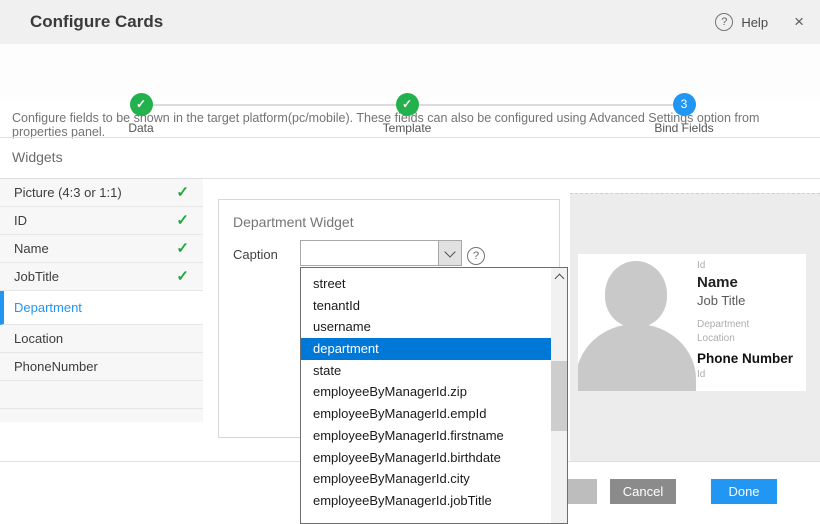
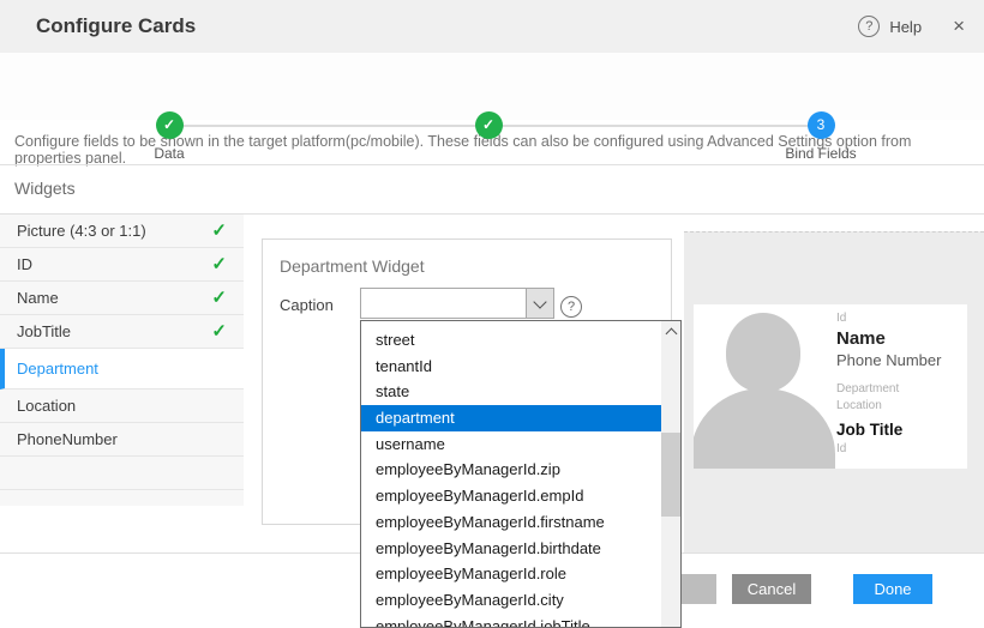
  Configure Cards
  ?
  Help
  ×
  ✓
  Data
  ✓
- Template
  3
  Bind Fields
  Configure fields to be shown in the target platform(pc/mobile). These fields can also be configured using Advanced Settings option from properties panel.
  Widgets
  Picture (4:3 or 1:1)
  ✓
  ID
  ✓
  Name
  ✓
  JobTitle
  ✓
  Department
  Location
  PhoneNumber
  Department Widget
  Caption
  ?
  Id
  Name
- Job Title
+ Phone Number
  Department
  Location
- Phone Number
+ Job Title
  Id
  Cancel
  Done
  street
  tenantId
- username
+ state
  department
- state
+ username
  employeeByManagerId.zip
  employeeByManagerId.empId
  employeeByManagerId.firstname
  employeeByManagerId.birthdate
+ employeeByManagerId.role
  employeeByManagerId.city
  employeeByManagerId.jobTitle
